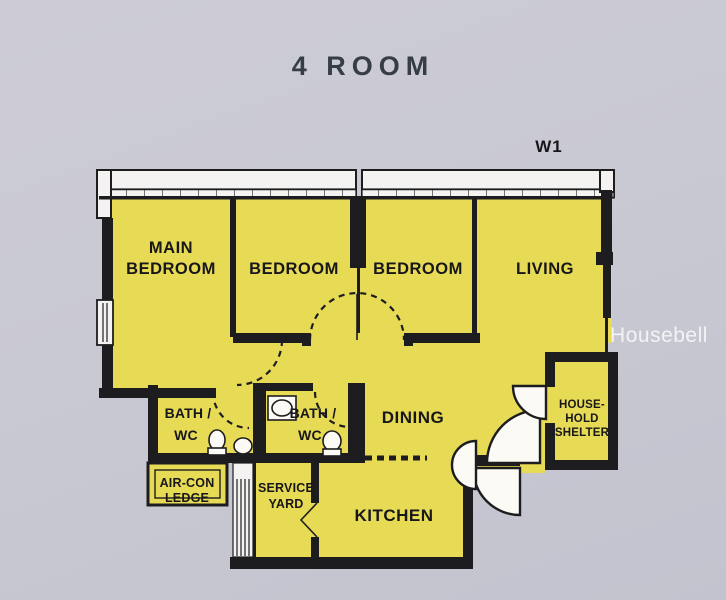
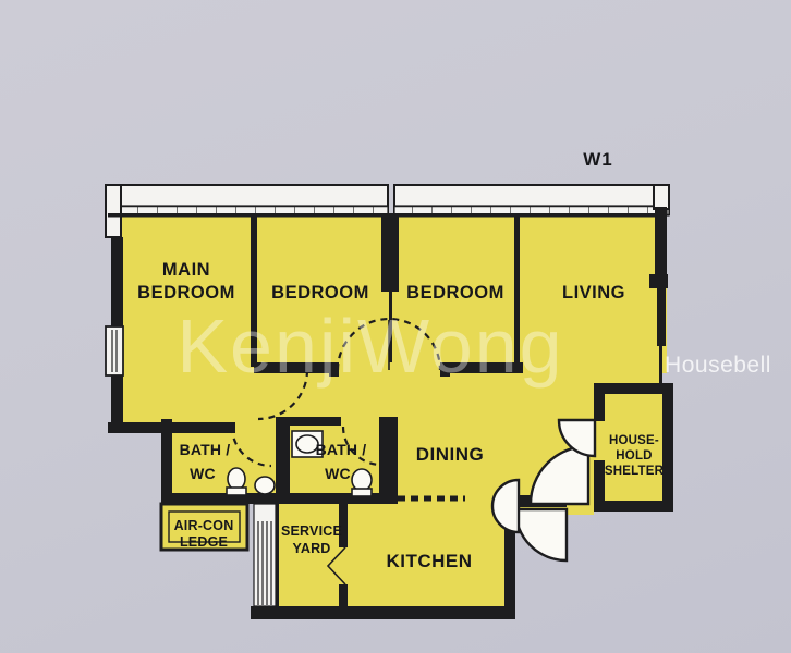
- 4 ROOM
  W1
  MAIN
  BEDROOM
  BEDROOM
  BEDROOM
  LIVING
  BATH /
  WC
  BATH /
  WC
  DINING
  KITCHEN
  SERVICE
  YARD
  AIR-CON
  LEDGE
  HOUSE-
  HOLD
  SHELTER
+ KenjiWong
  Housebell
